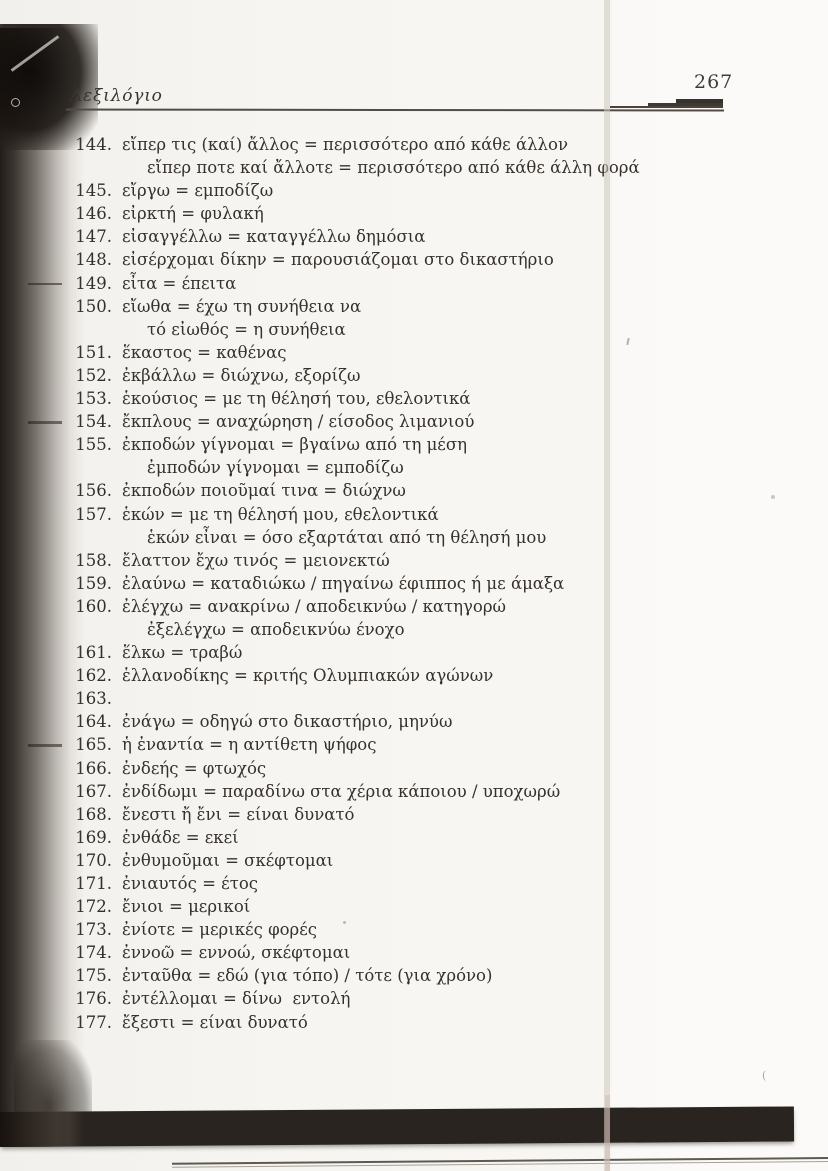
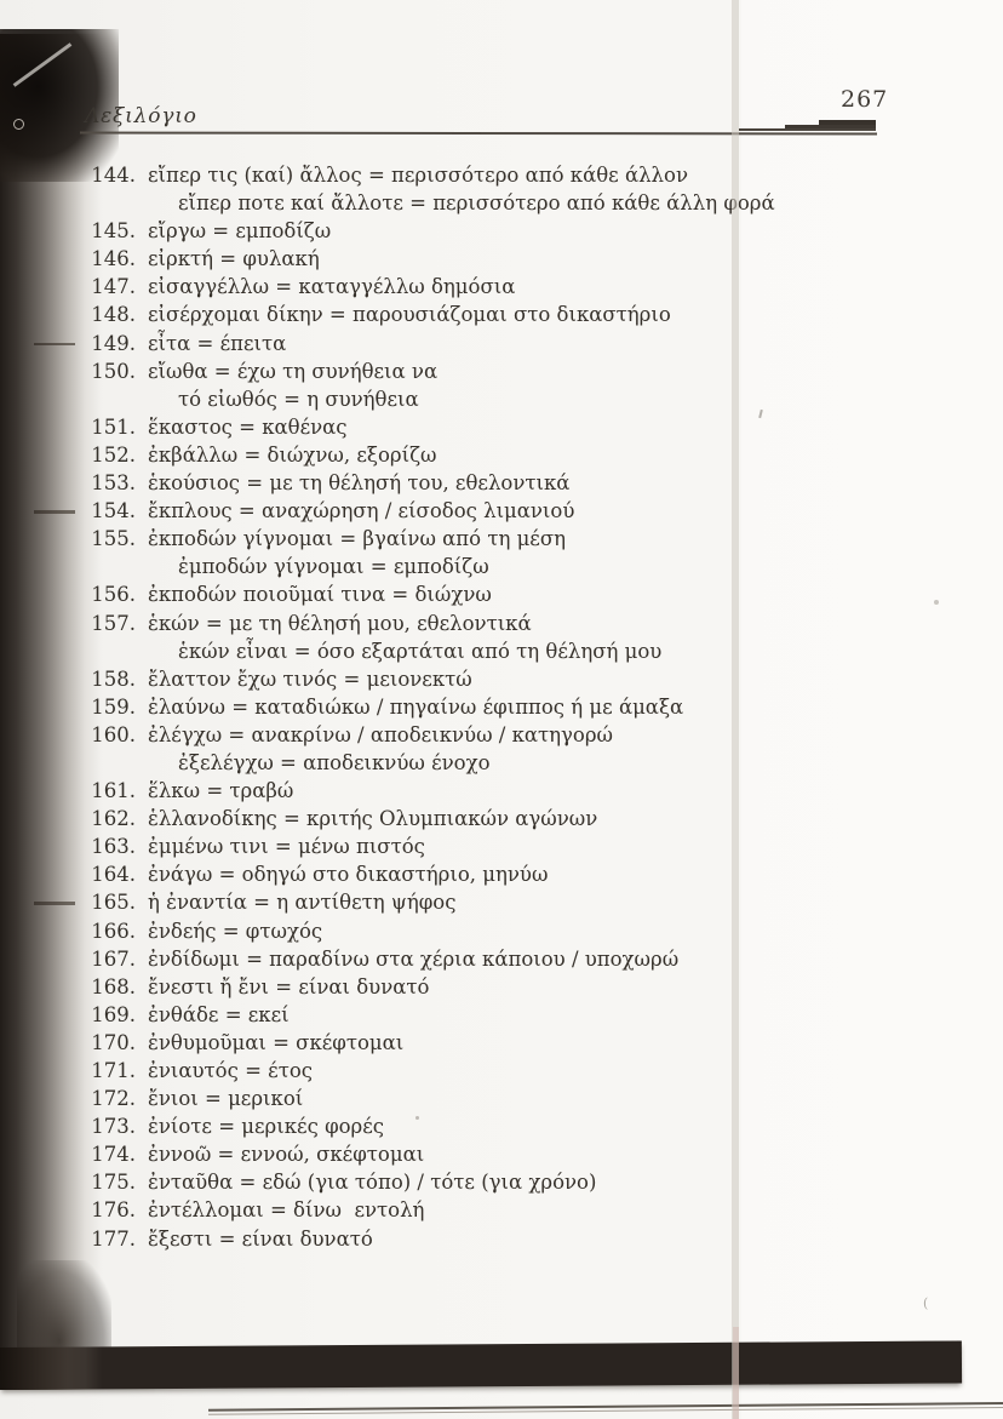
  Λεξιλόγιο
  267
  εἴπερ τις (καί) ἄλλος = περισσότερο από κάθε άλλον
  εἴπερ ποτε καί ἄλλοτε = περισσότερο από κάθε άλλη φορά
  45.
  εἴργω = εμποδίζω
  46.
  εἰρκτή = φυλακή
  47.
  εἰσαγγέλλω = καταγγέλλω δημόσια
  48.
  εἰσέρχομαι δίκην = παρουσιάζομαι στο δικαστήριο
  49.
  εἶτα = έπειτα
  50.
  εἴωθα = έχω τη συνήθεια να
  τό εἰωθός = η συνήθεια
  51.
  ἕκαστος = καθένας
  52.
  ἐκβάλλω = διώχνω, εξορίζω
  53.
  ἑκούσιος = με τη θέλησή του, εθελοντικά
  54.
  ἔκπλους = αναχώρηση / είσοδος λιμανιού
  55.
  ἐκποδών γίγνομαι = βγαίνω από τη μέση
  ἐμποδών γίγνομαι = εμποδίζω
  56.
  ἐκποδών ποιοῦμαί τινα = διώχνω
  57.
  ἑκών = με τη θέλησή μου, εθελοντικά
  ἑκών εἶναι = όσο εξαρτάται από τη θέλησή μου
  58.
  ἔλαττον ἔχω τινός = μειονεκτώ
  59.
  ἐλαύνω = καταδιώκω / πηγαίνω έφιππος ή με άμαξα
  60.
  ἐλέγχω = ανακρίνω / αποδεικνύω / κατηγορώ
  ἐξελέγχω = αποδεικνύω ένοχο
  61.
  ἕλκω = τραβώ
  62.
  ἑλλανοδίκης = κριτής Ολυμπιακών αγώνων
  63.
+ ἐμμένω τινι = μένω πιστός
  64.
  ἐνάγω = οδηγώ στο δικαστήριο, μηνύω
  65.
  ἡ ἐναντία = η αντίθετη ψήφος
  66.
  ἐνδεής = φτωχός
  67.
  ἐνδίδωμι = παραδίνω στα χέρια κάποιου / υποχωρώ
  68.
  ἔνεστι ἤ ἔνι = είναι δυνατό
  69.
  ἐνθάδε = εκεί
  70.
  ἐνθυμοῦμαι = σκέφτομαι
  71.
  ἐνιαυτός = έτος
  72.
  ἔνιοι = μερικοί
  73.
  ἐνίοτε = μερικές φορές
  74.
  ἐννοῶ = εννοώ, σκέφτομαι
  75.
  ἐνταῦθα = εδώ (για τόπο) / τότε (για χρόνο)
  76.
  ἐντέλλομαι = δίνω εντολή
  77.
  ἔξεστι = είναι δυνατό
  (
